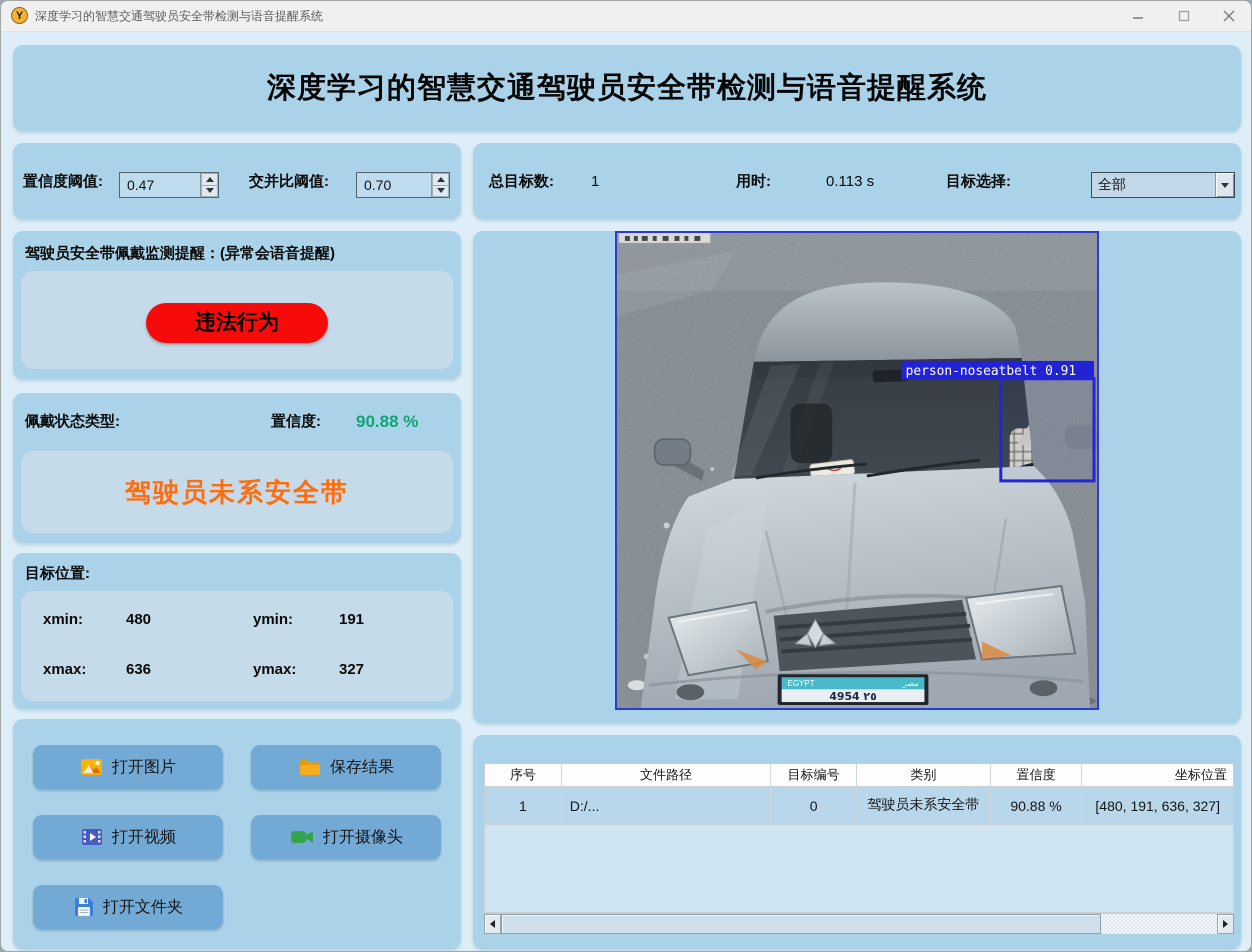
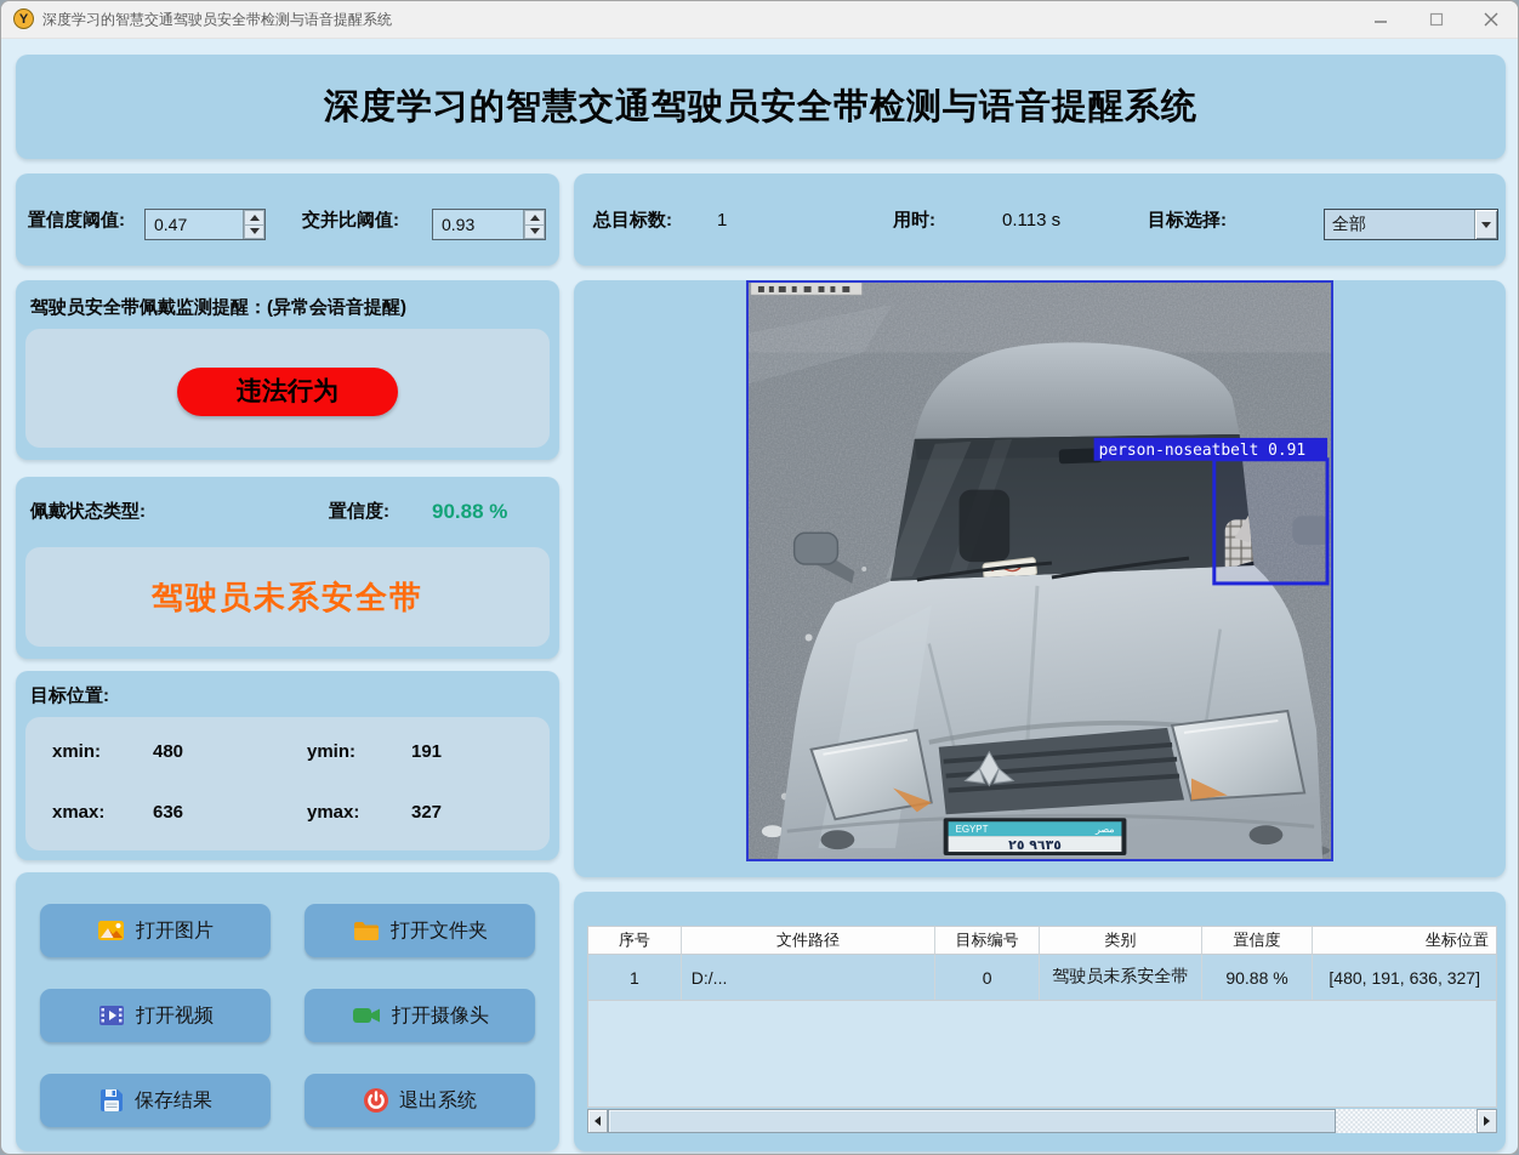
  Y
  深度学习的智慧交通驾驶员安全带检测与语音提醒系统
  深度学习的智慧交通驾驶员安全带检测与语音提醒系统
  置信度阈值:
  0.47
  交并比阈值:
- 0.70
+ 0.93
  总目标数:
  1
  用时:
  0.113 s
  目标选择:
  全部
  驾驶员安全带佩戴监测提醒：(异常会语音提醒)
  违法行为
  佩戴状态类型:
  置信度:
  90.88 %
  驾驶员未系安全带
  目标位置:
  xmin:
  480
  ymin:
  191
  xmax:
  636
  ymax:
  327
  打开图片
- 保存结果
+ 打开文件夹
  打开视频
  打开摄像头
- 打开文件夹
+ 保存结果
+ 退出系统
  EGYPT
  مصر
- 4954 ٢٥
+ ٩٦٣٥ ٢٥
  person-noseatbelt 0.91
  序号
  文件路径
  目标编号
  类别
  置信度
  坐标位置
  1
  D:/...
  0
  驾驶员未系安全带
  90.88 %
  [480, 191, 636, 327]
